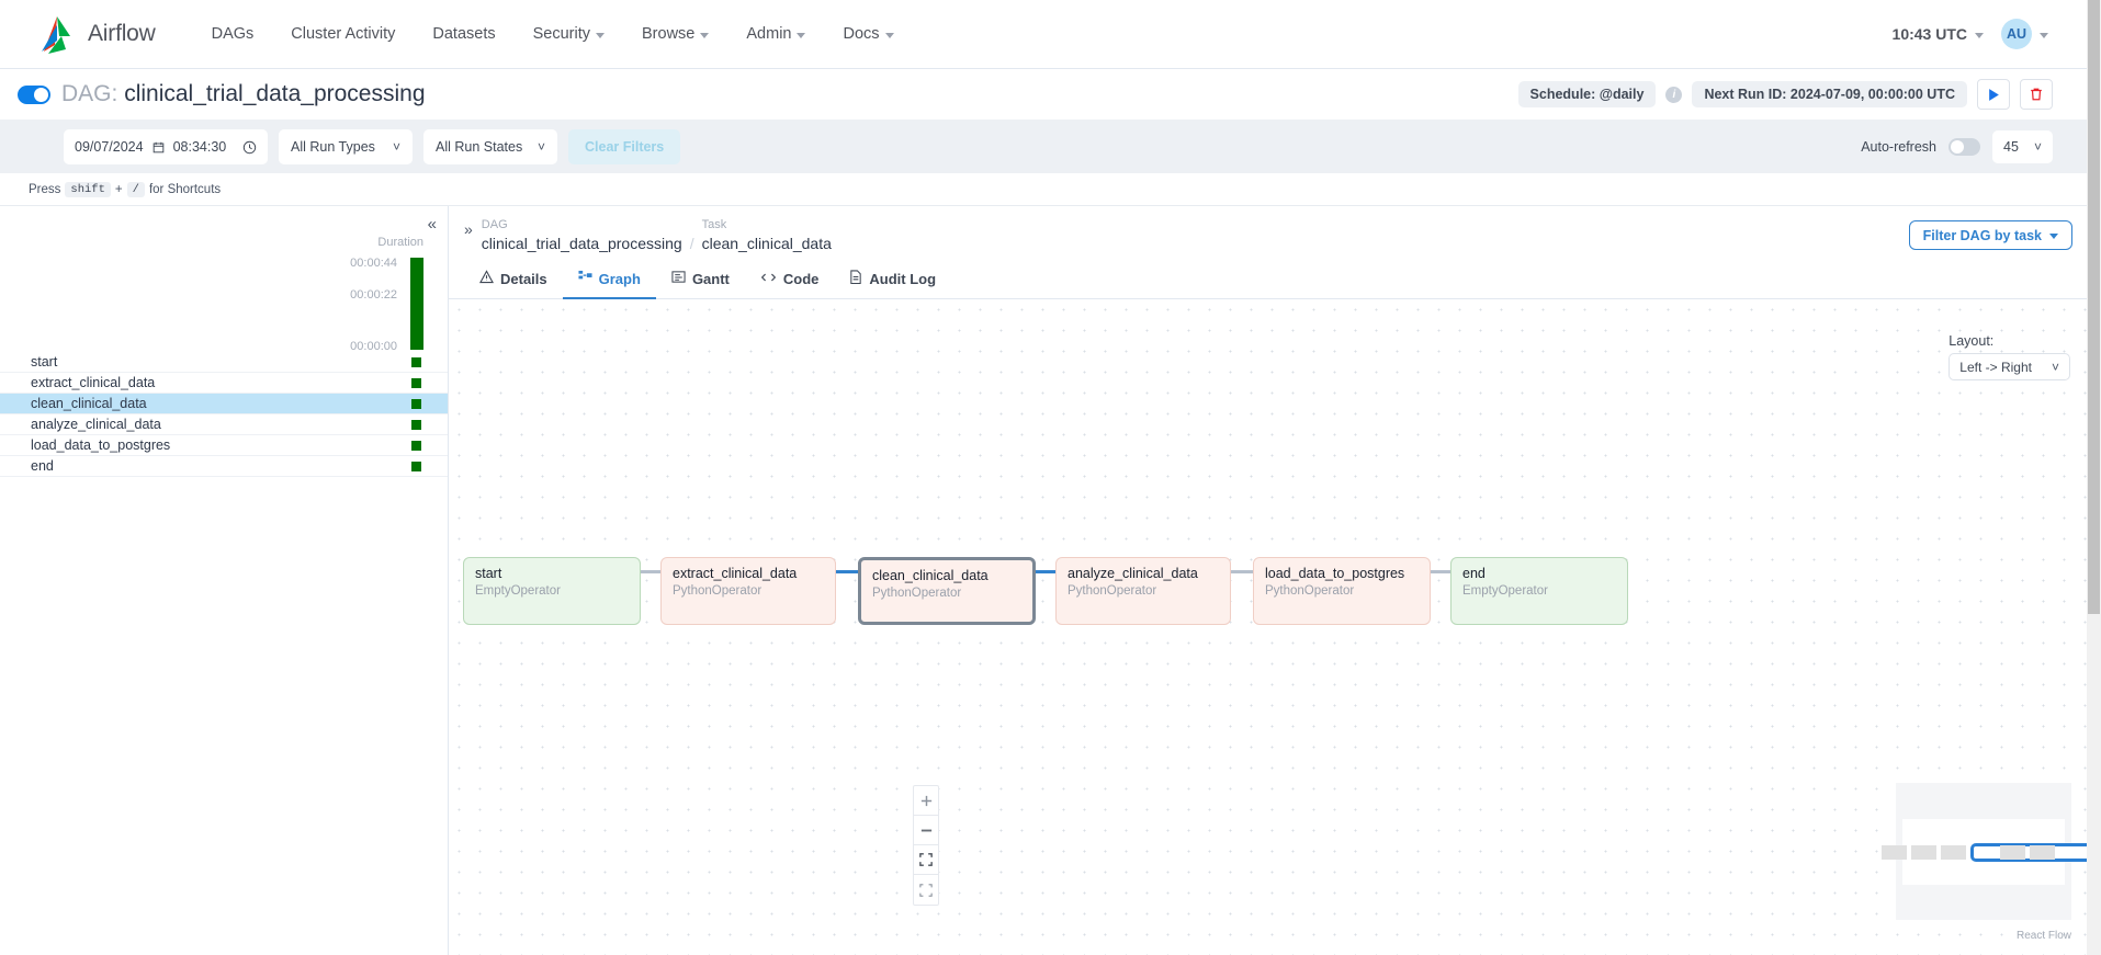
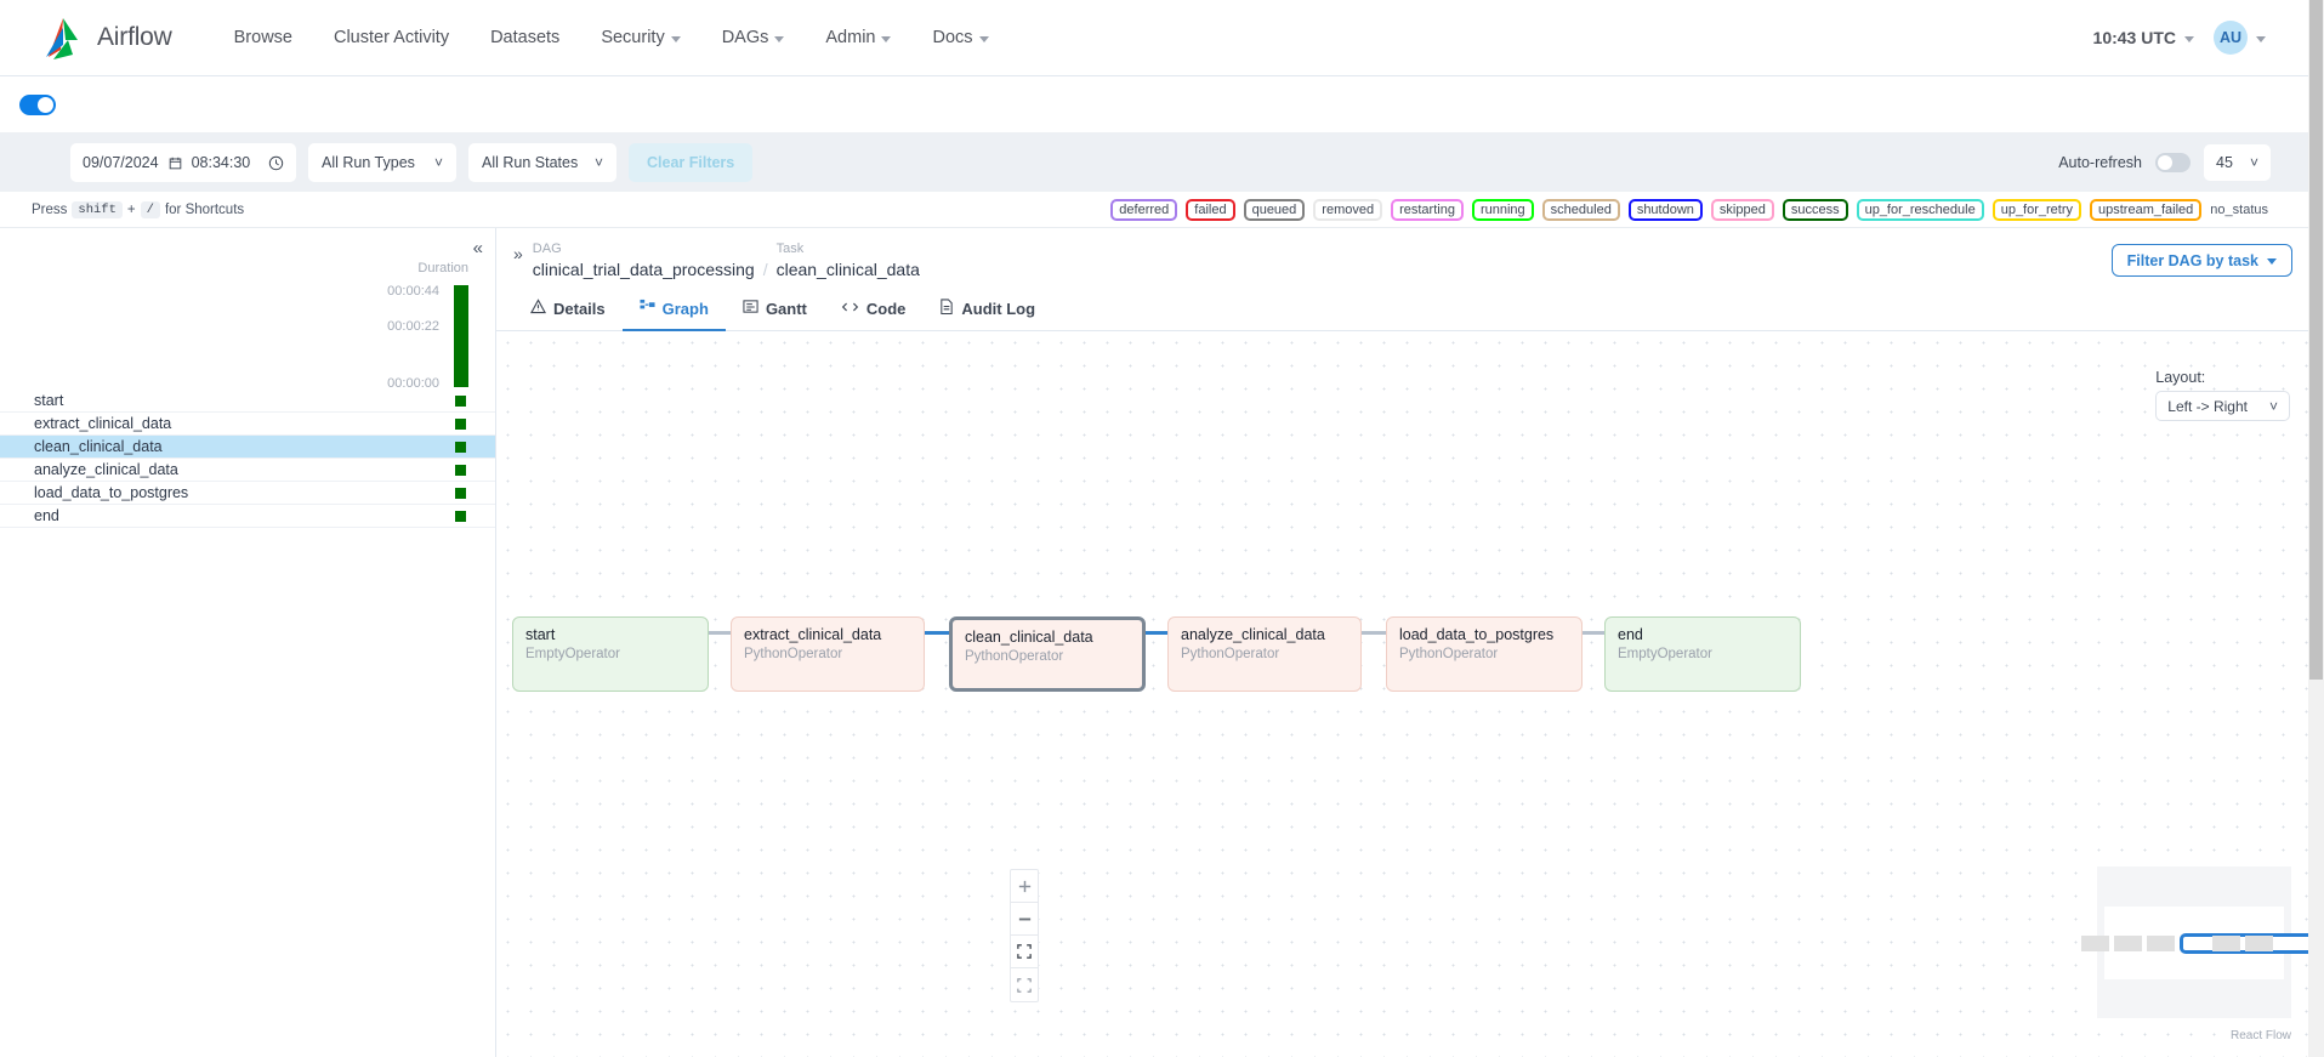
  Airflow
- DAGs
+ Browse
  Cluster Activity
  Datasets
  Security
- Browse
+ DAGs
  Admin
  Docs
  10:43 UTC
  AU
- DAG: clinical_trial_data_processing
- Schedule: @daily
- i
- Next Run ID: 2024-07-09, 00:00:00 UTC
  09/07/2024
  08:34:30
  All Run Types
  ˅
  All Run States
  ˅
  Clear Filters
  Auto-refresh
  45
  ˅
  Press
  shift
  +
  /
  for Shortcuts
+ deferred
+ failed
+ queued
+ removed
+ restarting
+ running
+ scheduled
+ shutdown
+ skipped
+ success
+ up_for_reschedule
+ up_for_retry
+ upstream_failed
+ no_status
  «
  Duration
  00:00:44
  00:00:22
  00:00:00
  start
  extract_clinical_data
  clean_clinical_data
  analyze_clinical_data
  load_data_to_postgres
  end
  »
  DAG
  clinical_trial_data_processing
  /
  Task
  clean_clinical_data
  Filter DAG by task
  Details
  Graph
  Gantt
  Code
  Audit Log
  Layout:
  Left -> Right
  ˅
  start
  EmptyOperator
  extract_clinical_data
  PythonOperator
  clean_clinical_data
  PythonOperator
  analyze_clinical_data
  PythonOperator
  load_data_to_postgres
  PythonOperator
  end
  EmptyOperator
  React Flow
